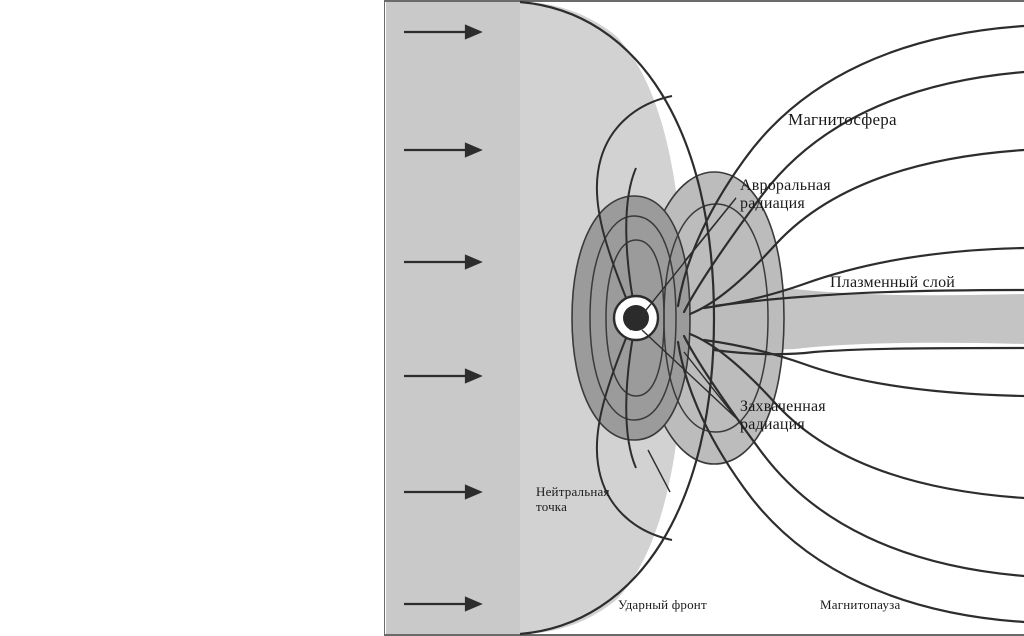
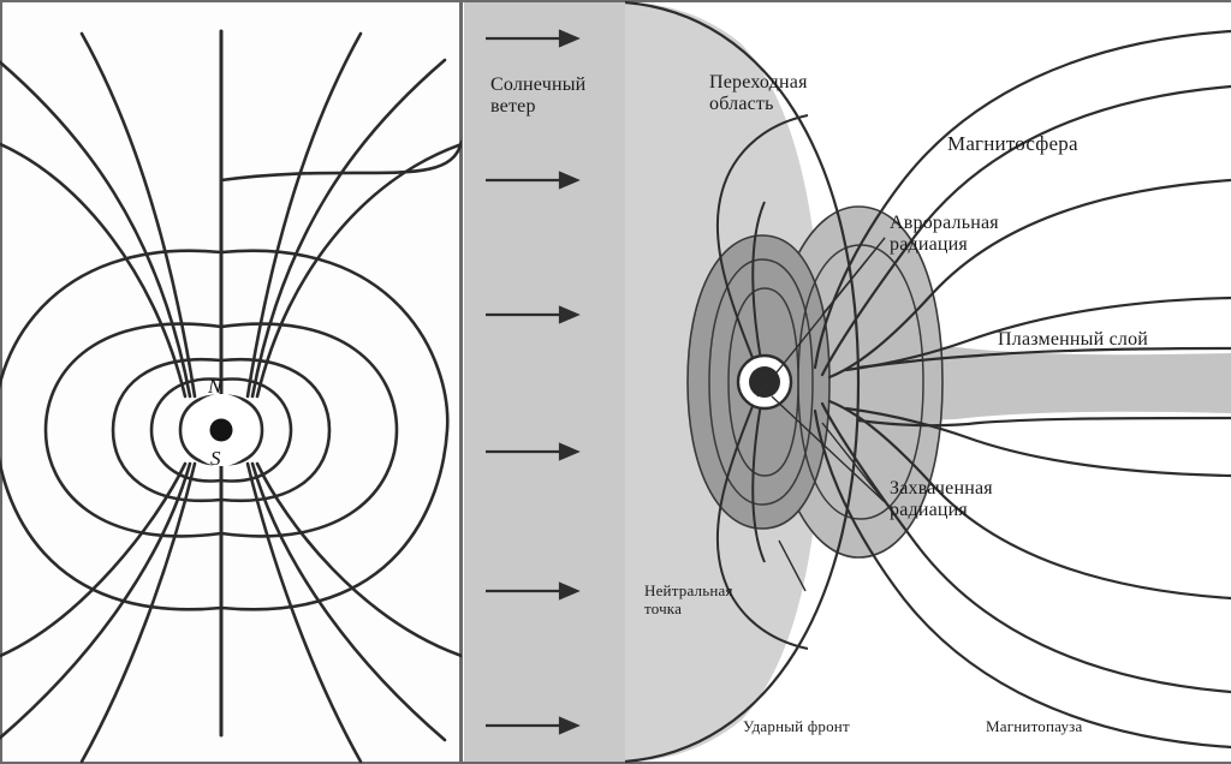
+ N
+ S
+ Солнечный
+ ветер
+ Переходная
+ область
  Магнитосфера
  Авроральная
  радиация
  Плазменный слой
  Захваченная
  радиация
  Нейтральная
  точка
  Ударный фронт
  Магнитопауза
